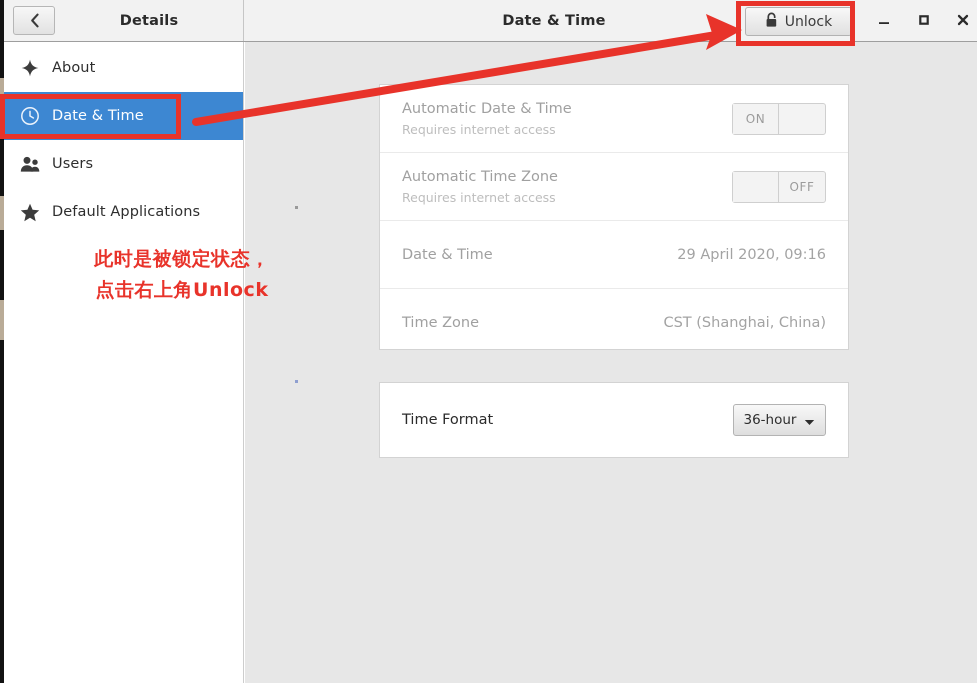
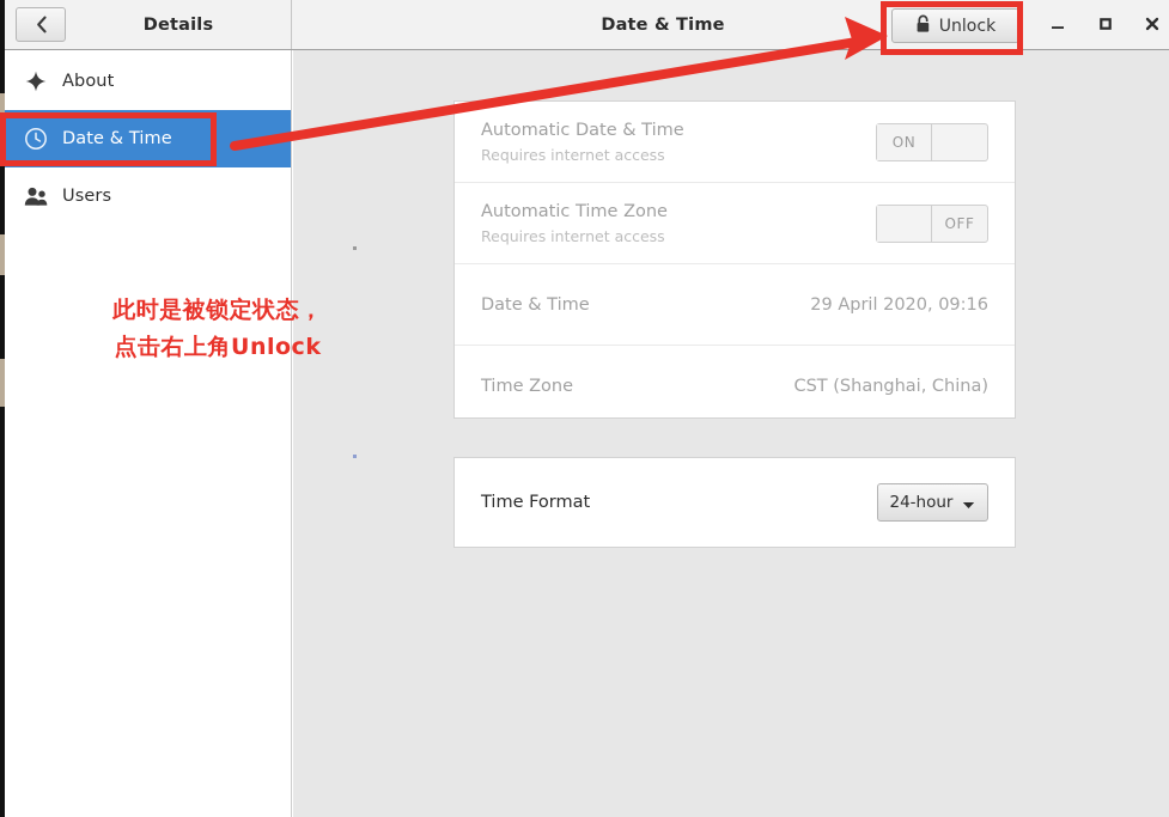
  Details
  Date & Time
  Unlock
  About
  Date & Time
  Users
- Default Applications
  Automatic Date & Time
  Requires internet access
  ON
  Automatic Time Zone
  Requires internet access
  OFF
  Date & Time
  29 April 2020, 09:16
  Time Zone
  CST (Shanghai, China)
  Time Format
- 36-hour
+ 24-hour
  此时是被锁定状态，
  点击右上角Unlock
